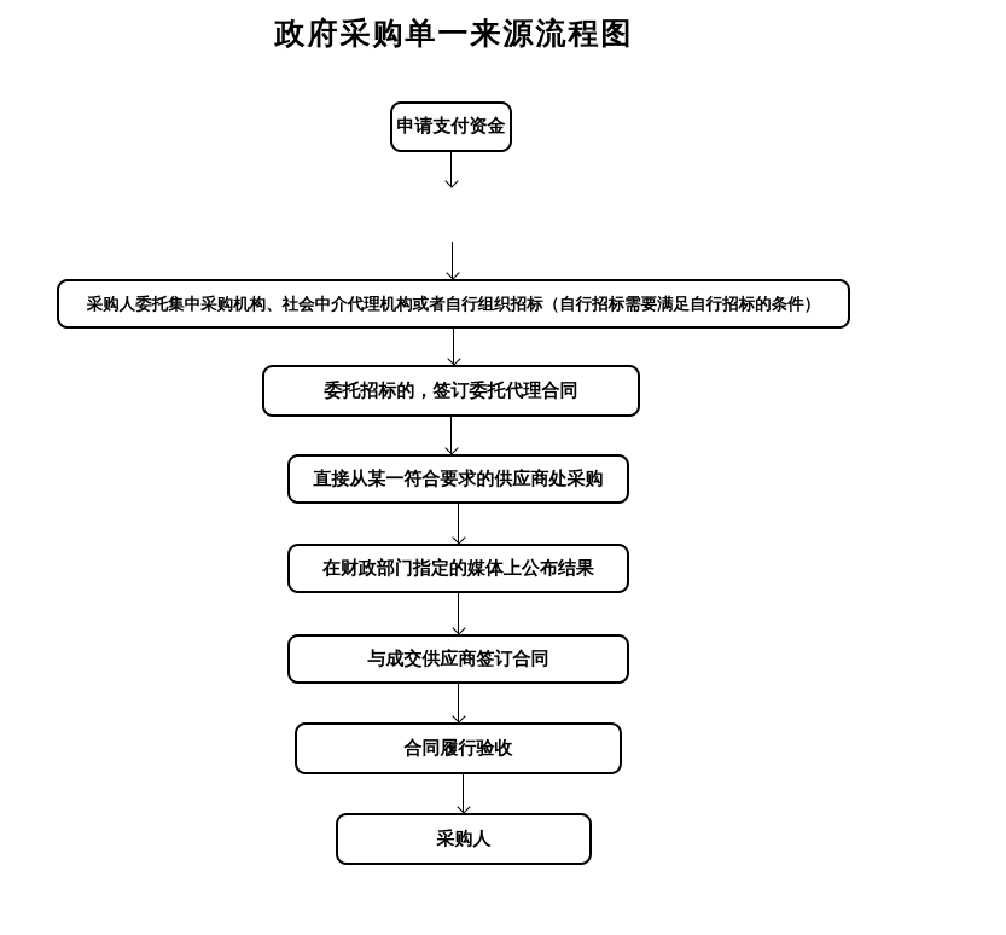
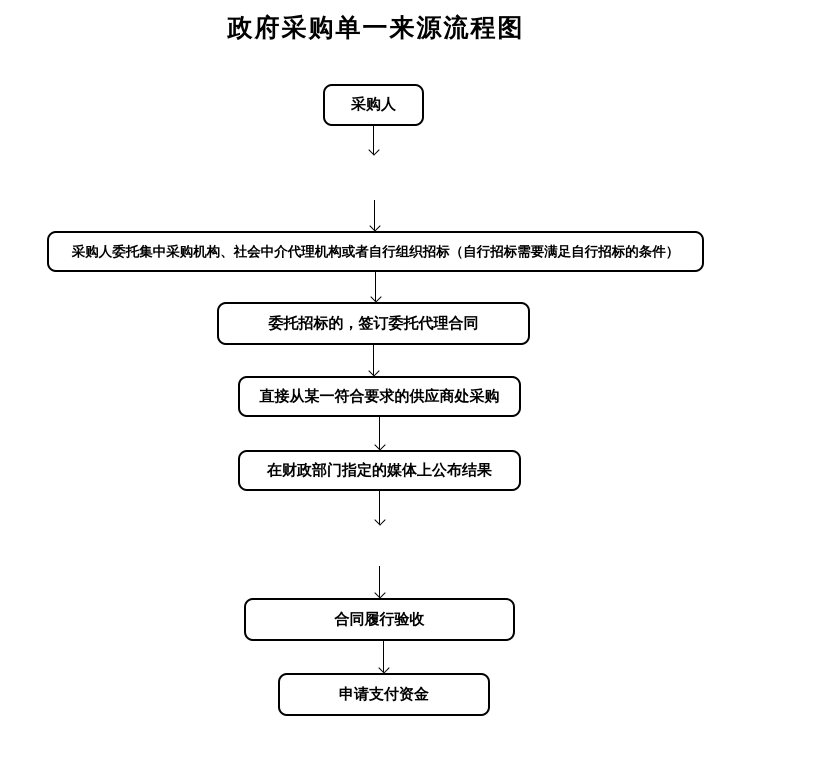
  政府采购单一来源流程图
- 申请支付资金
+ 采购人
  采购人委托集中采购机构、社会中介代理机构或者自行组织招标（自行招标需要满足自行招标的条件）
  委托招标的，签订委托代理合同
  直接从某一符合要求的供应商处采购
  在财政部门指定的媒体上公布结果
- 与成交供应商签订合同
  合同履行验收
- 采购人
+ 申请支付资金
